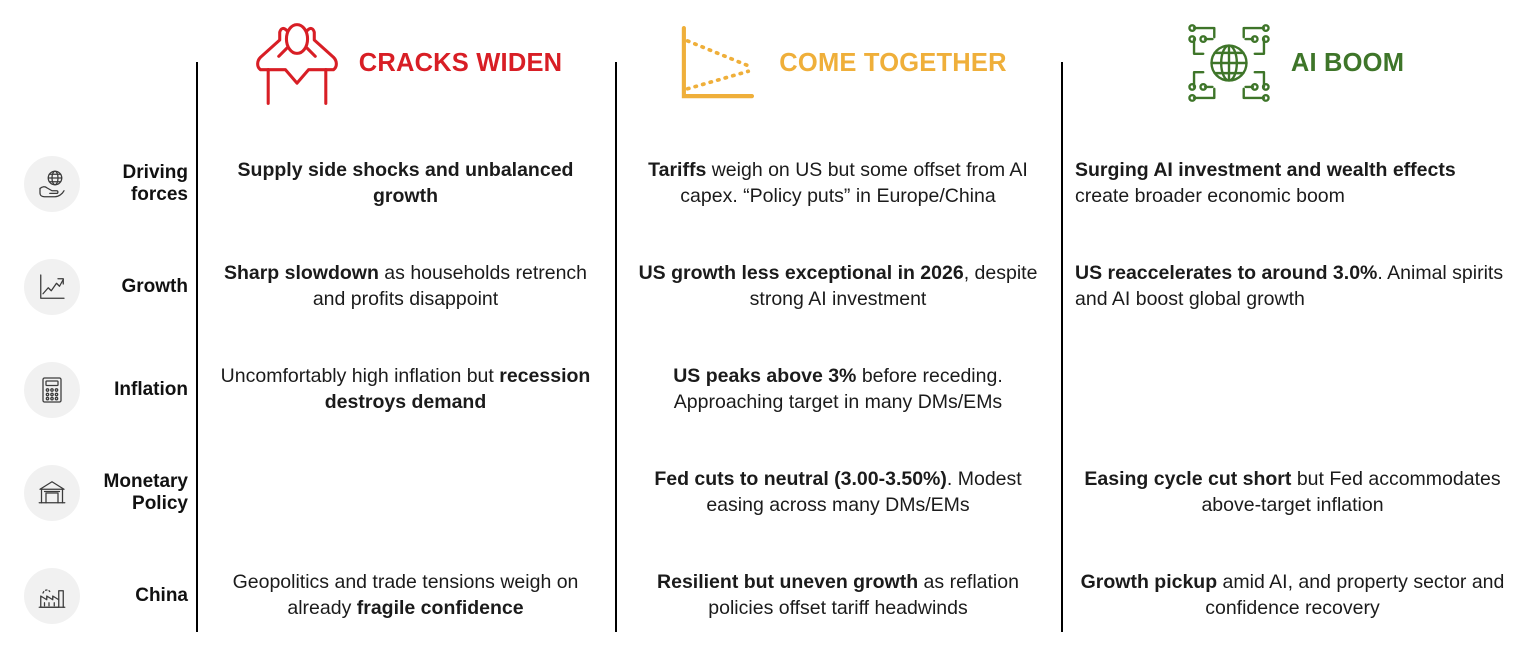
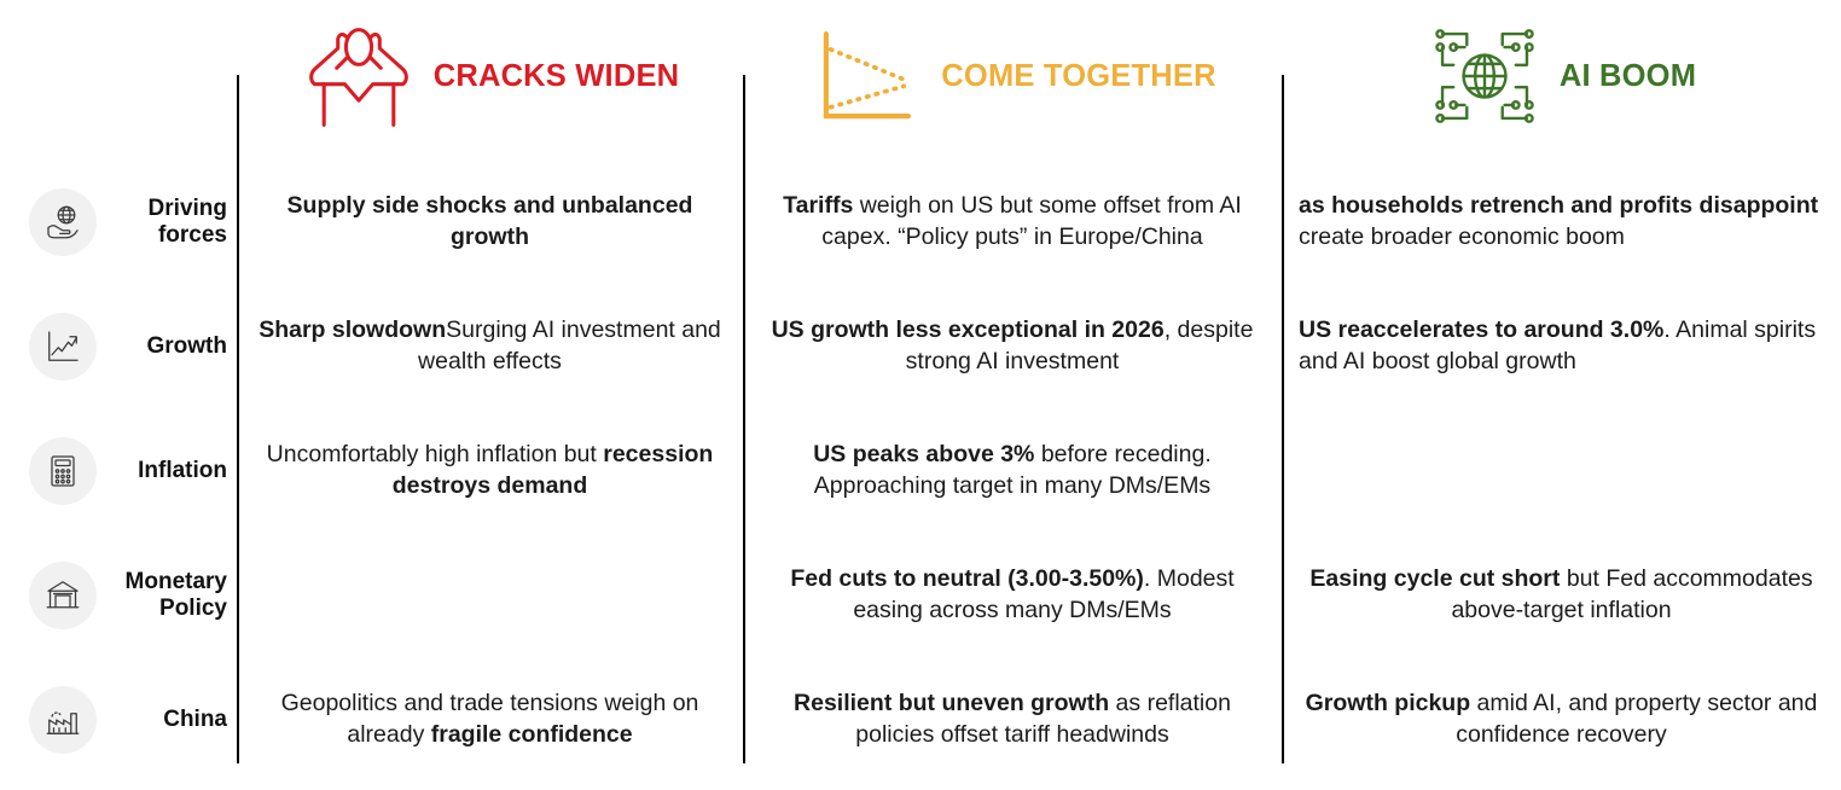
  CRACKS WIDEN
  COME TOGETHER
  AI BOOM
  Driving forces
  Supply side shocks and unbalanced growth
  Tariffs weigh on US but some offset from AI capex. “Policy puts” in Europe/China
- Surging AI investment and wealth effects create broader economic boom
+ as households retrench and profits disappoint create broader economic boom
  Growth
- Sharp slowdown as households retrench and profits disappoint
+ Sharp slowdownSurging AI investment and wealth effects
  US growth less exceptional in 2026, despite strong AI investment
  US reaccelerates to around 3.0%. Animal spirits and AI boost global growth
  Inflation
  Uncomfortably high inflation but recession destroys demand
  US peaks above 3% before receding. Approaching target in many DMs/EMs
  Monetary Policy
  Fed cuts to neutral (3.00-3.50%). Modest easing across many DMs/EMs
  Easing cycle cut short but Fed accommodates above-target inflation
  China
  Geopolitics and trade tensions weigh on already fragile confidence
  Resilient but uneven growth as reflation policies offset tariff headwinds
  Growth pickup amid AI, and property sector and confidence recovery
